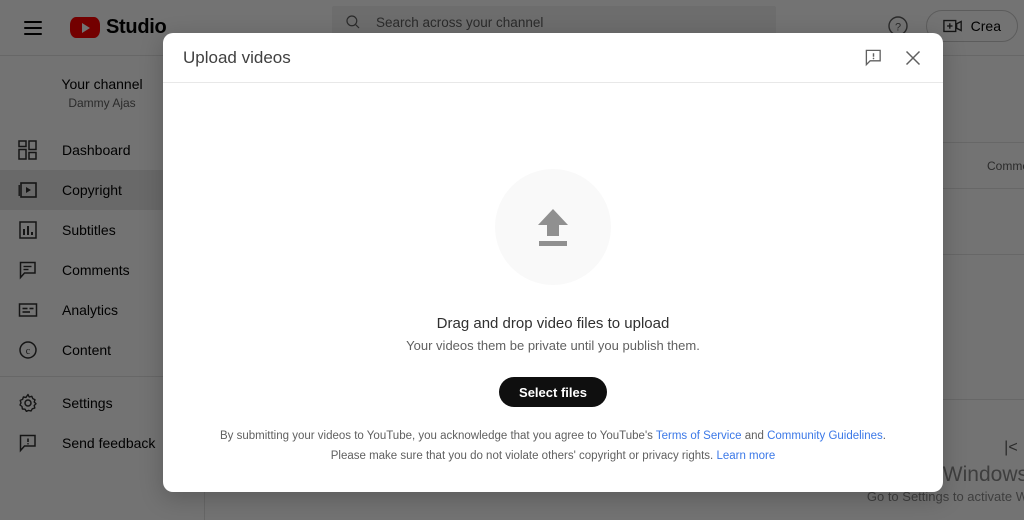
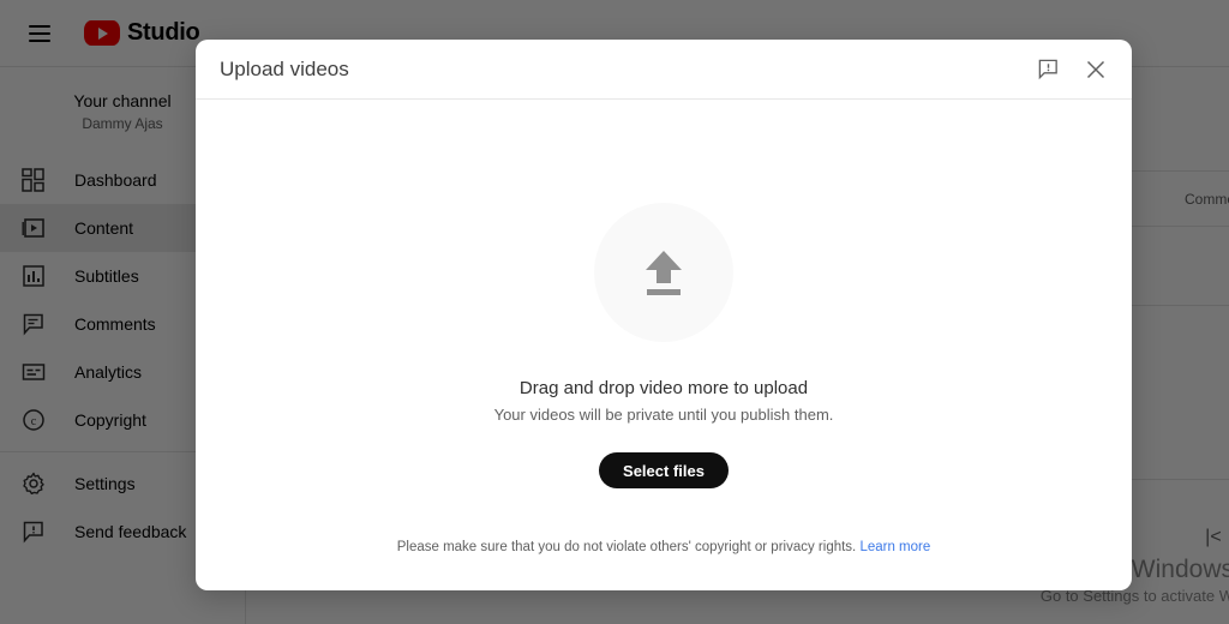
  Studio
- Search across your channel
- ?
- Crea
  Your channel
  Dammy Ajas
  Dashboard
- Copyright
+ Content
  Subtitles
  Comments
  Analytics
  c
- Content
+ Copyright
  Settings
  Send feedback
  |<
  Windows
  Go to Settings to activate W
  Upload videos
- Drag and drop video files to upload
+ Drag and drop video more to upload
- Your videos them be private until you publish them.
+ Your videos will be private until you publish them.
  Select files
- By submitting your videos to YouTube, you acknowledge that you agree to YouTube's Terms of Service and Community Guidelines.
  Please make sure that you do not violate others' copyright or privacy rights. Learn more
